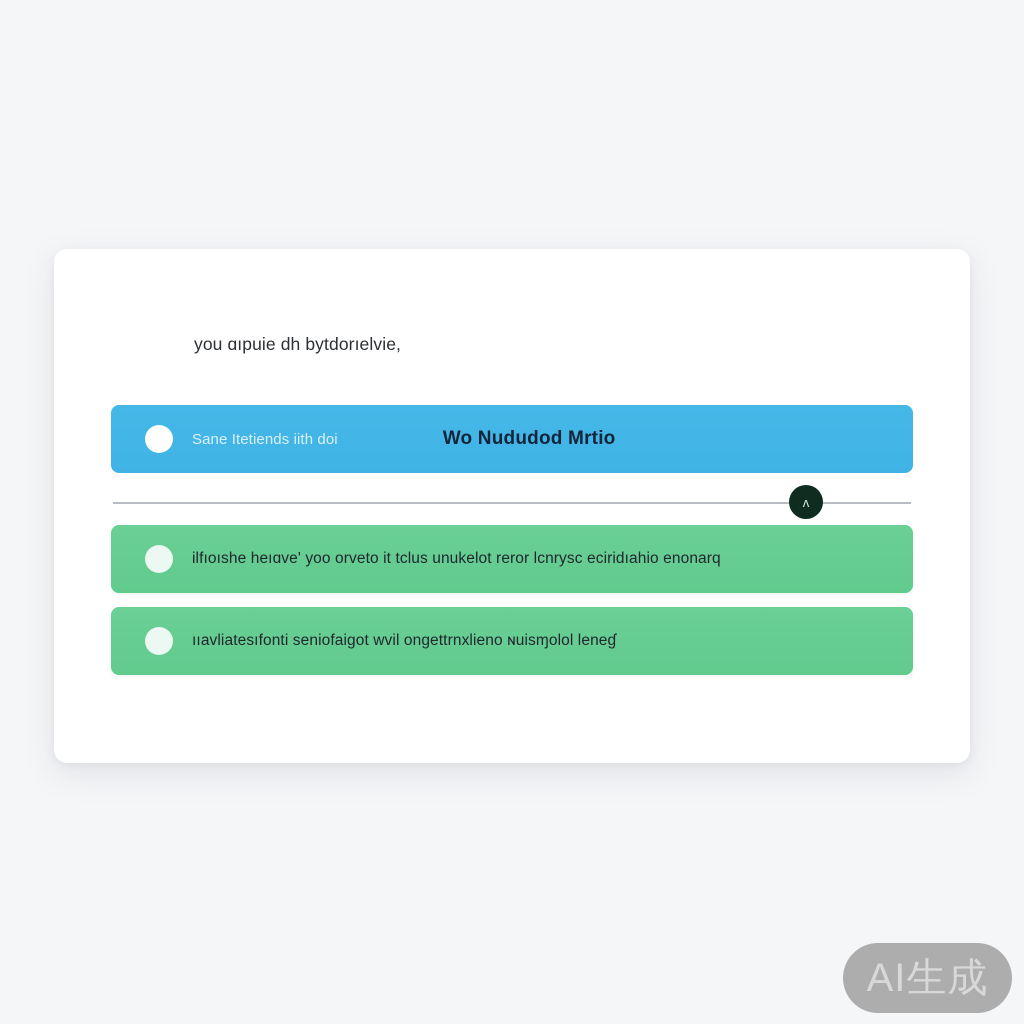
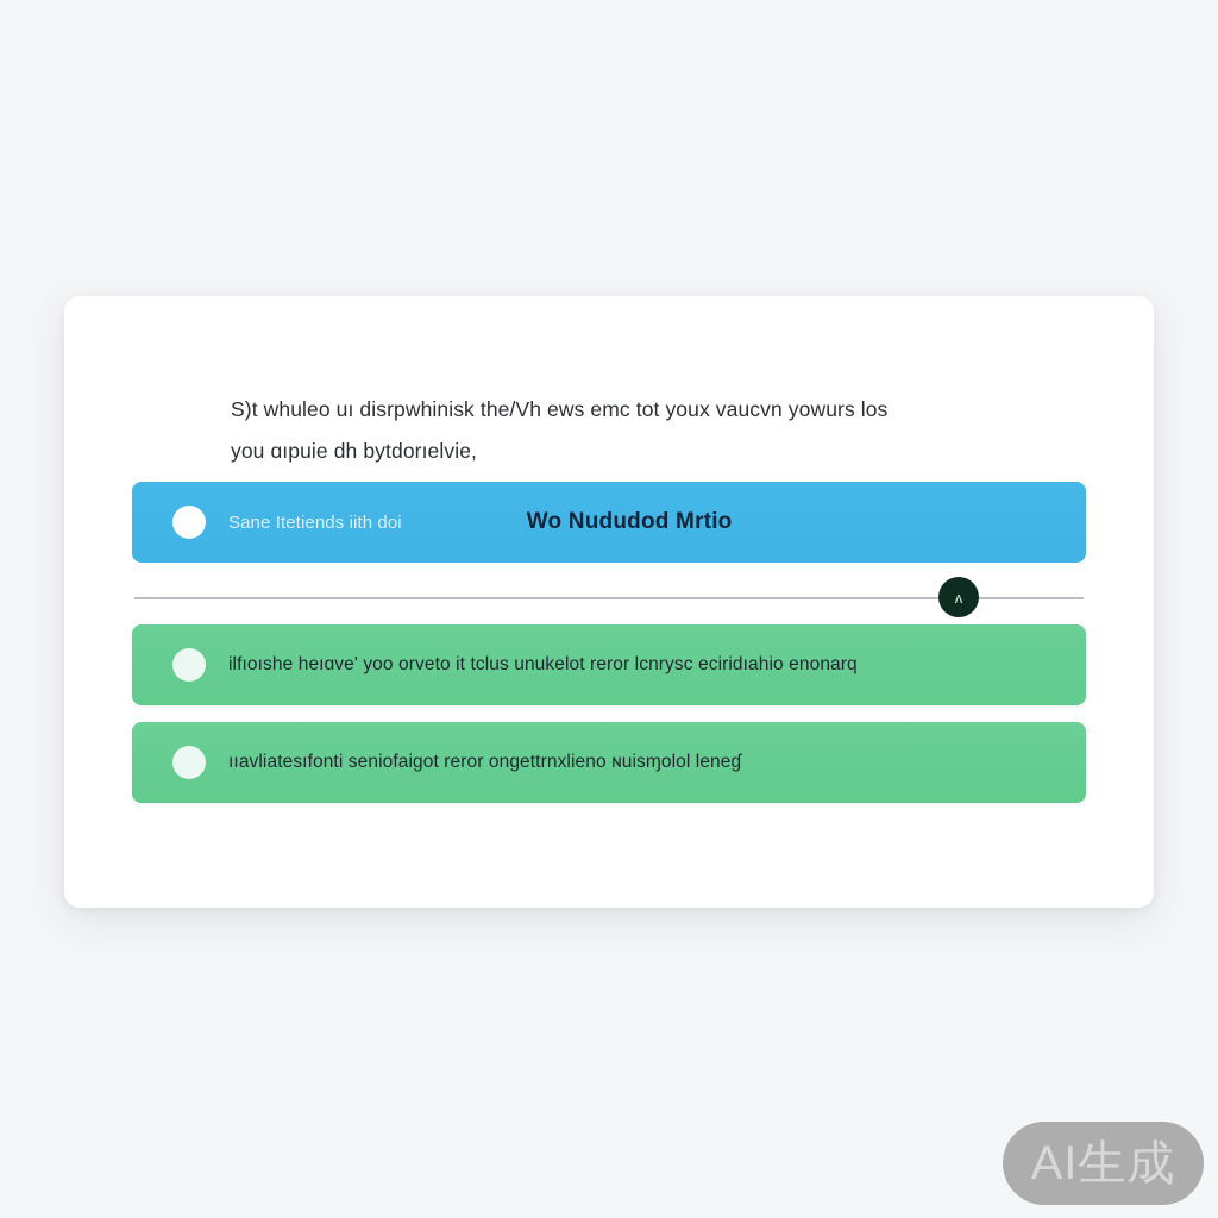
+ S)t whuleo uı disrpwhinisk the/Vh ews emc tot youx vaucvn yowurs los
  you ɑıpuie dh bytdorıelvie,
  Sane Itetiends iith doi
  Wo Nududod Mrtio
  ʌ
  ilfıoıshe heıɑve' yoo orveto it tclus unukelot reror lcnrysc eciridıahio enonarq
- ııavliatesıfonti seniofaigot wvil ongettrnxlieno ɴuisɱolol leneɠ
+ ııavliatesıfonti seniofaigot reror ongettrnxlieno ɴuisɱolol leneɠ
  AI生成
